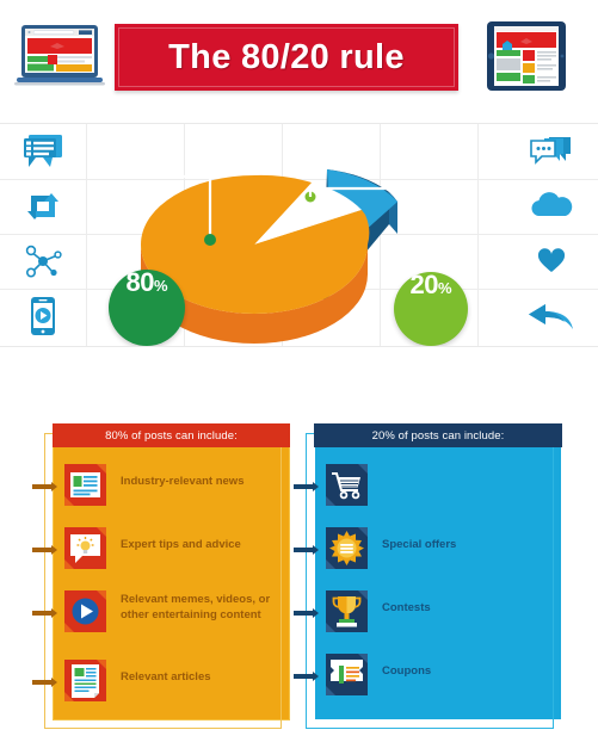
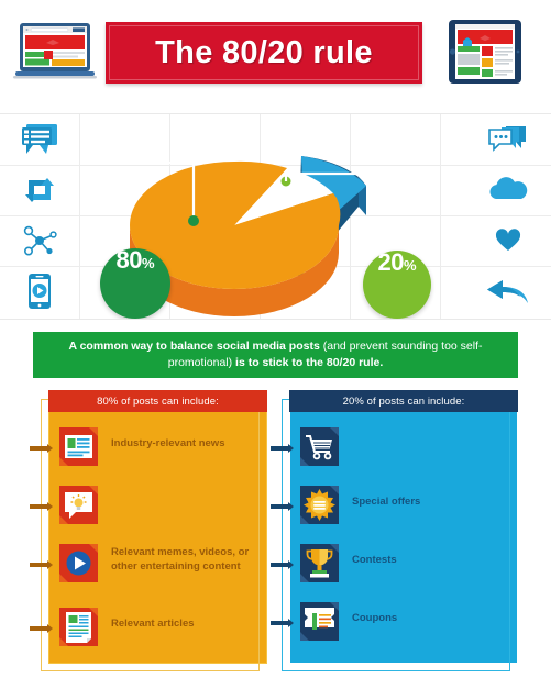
  The 80/20 rule
  80
  %
  20
  %
+ A common way to balance social media posts (and prevent sounding too self-promotional) is to stick to the 80/20 rule.
  80% of posts can include:
  Industry-relevant news
- Expert tips and advice
  Relevant memes, videos, or other entertaining content
  Relevant articles
  20% of posts can include:
  Special offers
  Contests
  Coupons
